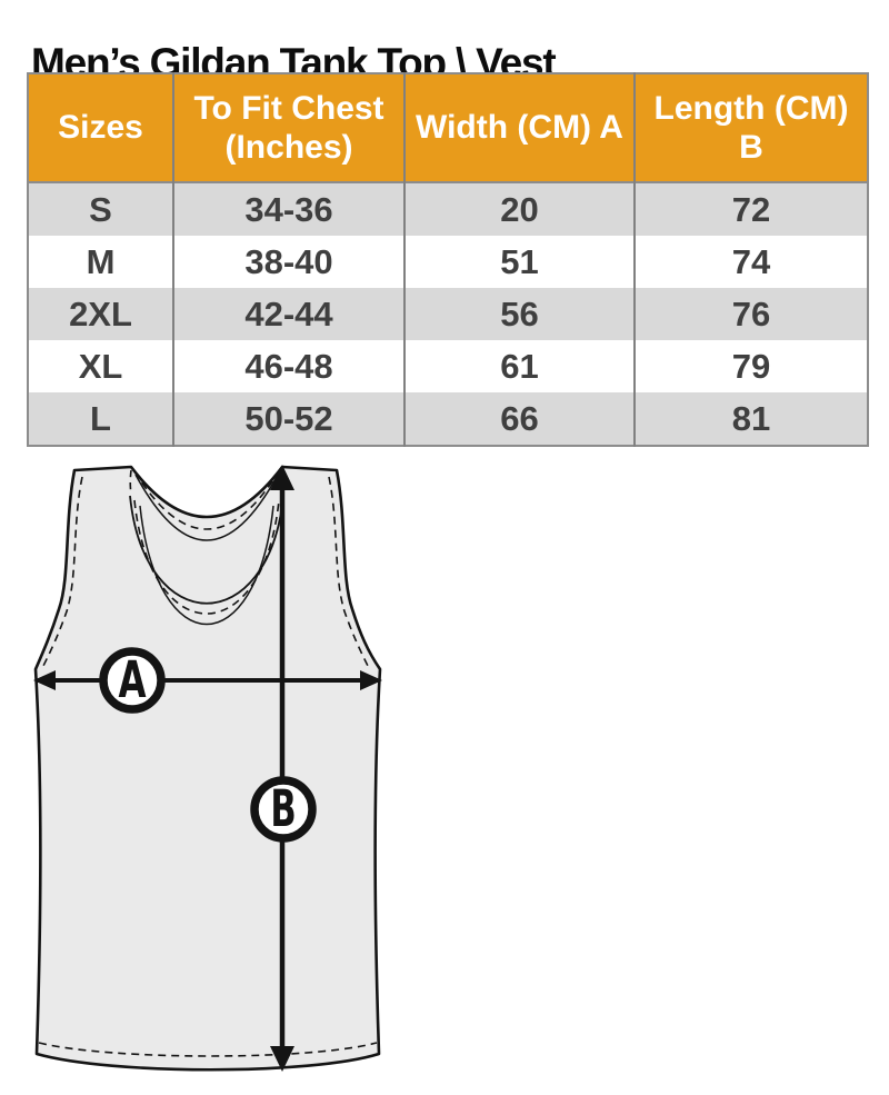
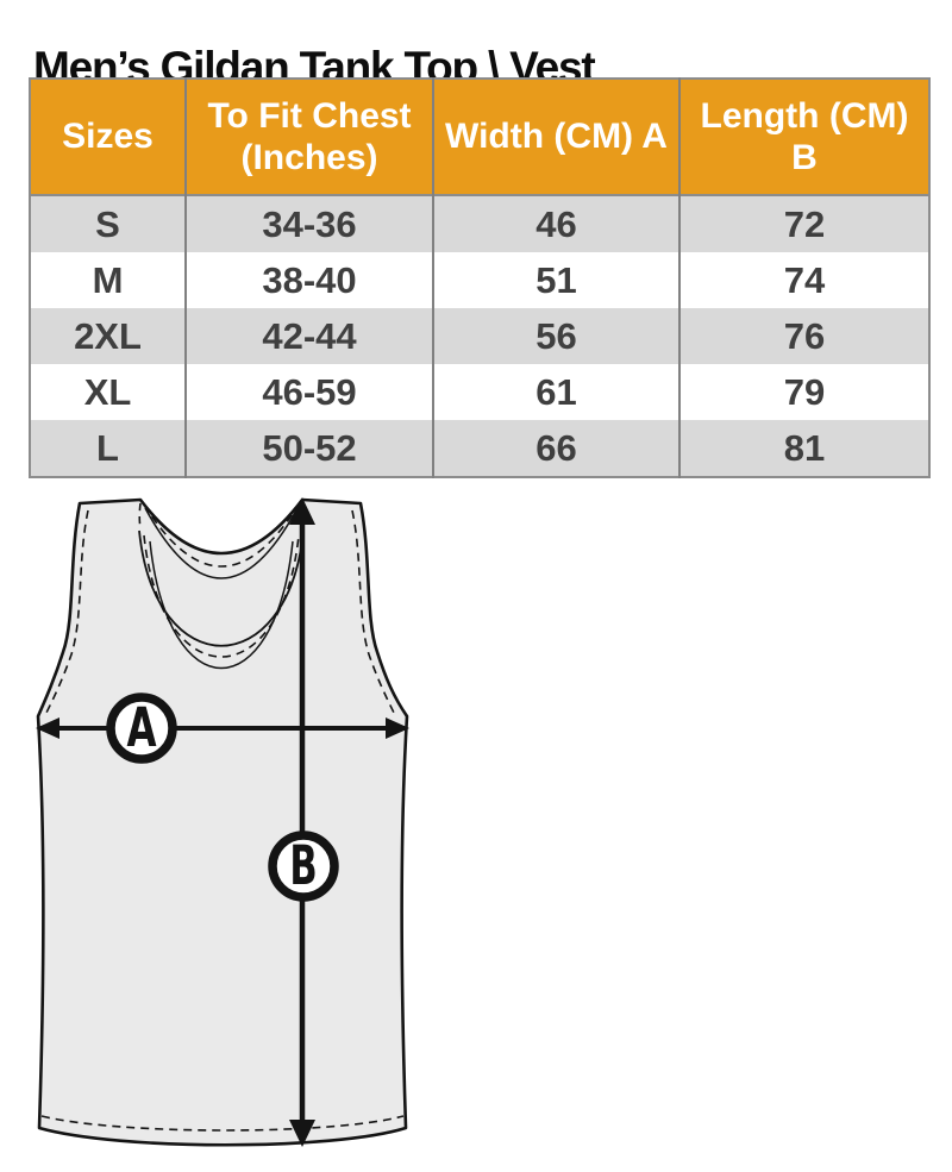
  Men’s Gildan Tank Top \ Vest
  Sizes	To Fit Chest (Inches)	Width (CM) A	Length (CM) B
- S	34-36	20	72
+ S	34-36	46	72
  M	38-40	51	74
  2XL	42-44	56	76
- XL	46-48	61	79
+ XL	46-59	61	79
  L	50-52	66	81
  A
  B
